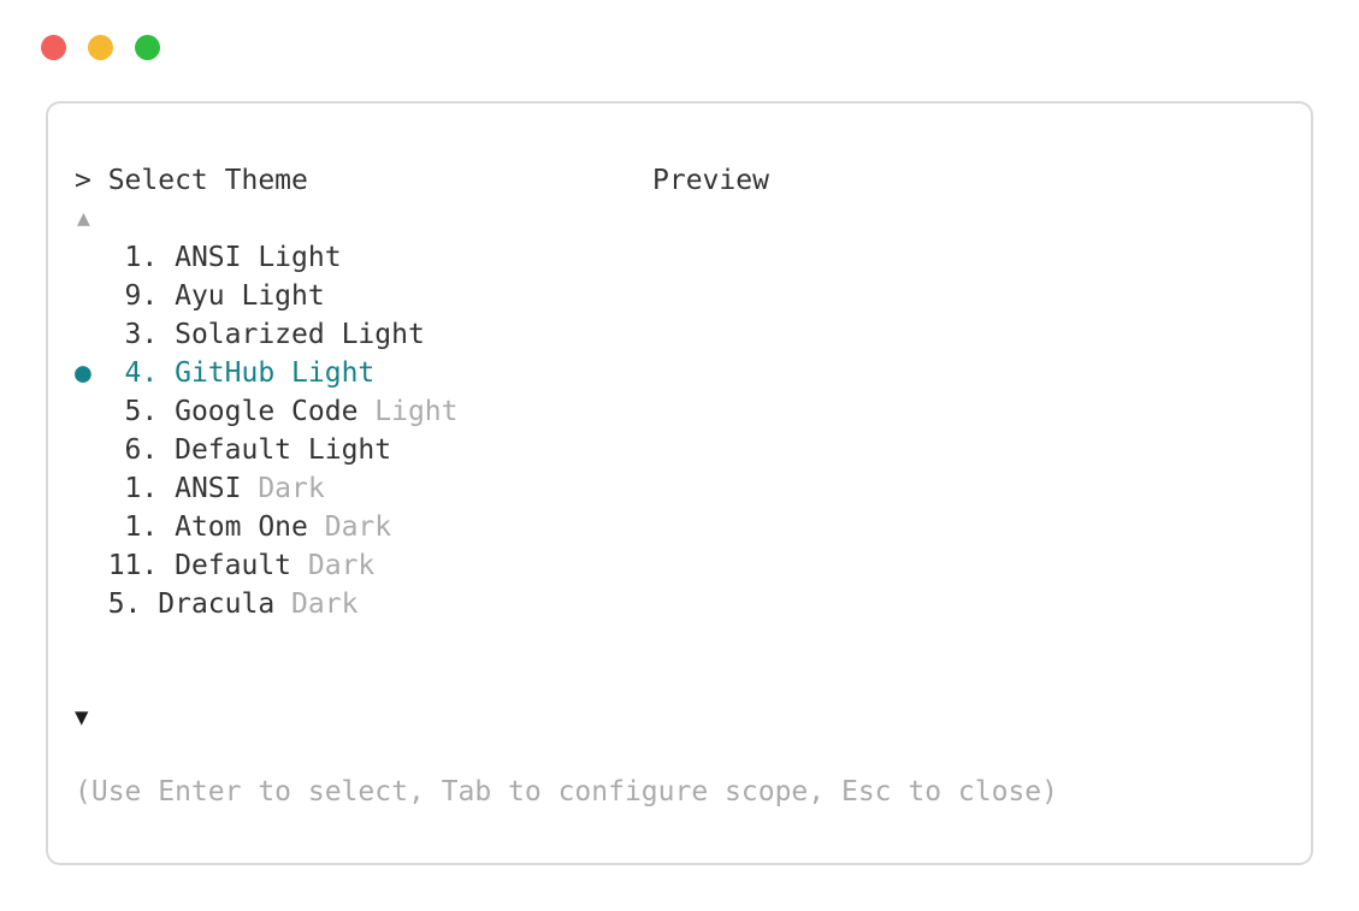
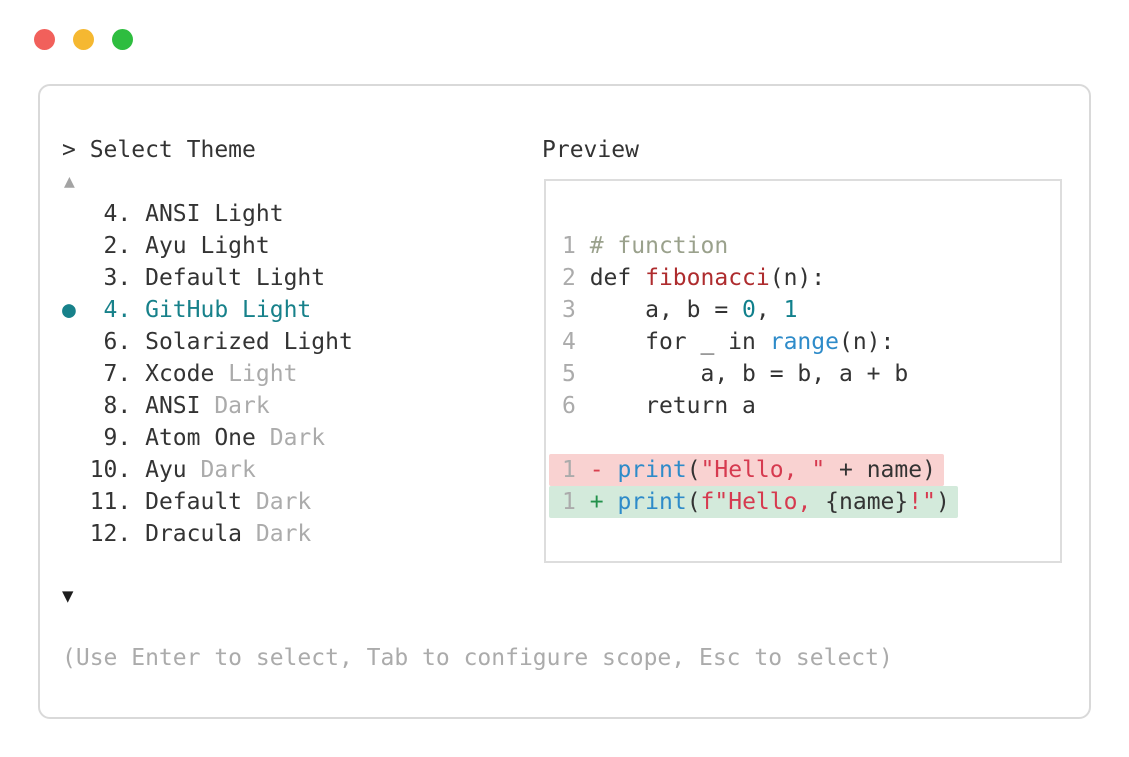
  > Select Theme
  Preview
  ▲
- 1. ANSI Light
+ 4. ANSI Light
- 9. Ayu Light
+ 2. Ayu Light
- 3. Solarized Light
+ 3. Default Light
  ● 4. GitHub Light
- 5. Google Code Light
- 6. Default Light
+ 6. Solarized Light
+ 7. Xcode Light
- 1. ANSI Dark
+ 8. ANSI Dark
- 1. Atom One Dark
+ 9. Atom One Dark
+ 10. Ayu Dark
  11. Default Dark
- 5. Dracula Dark
+ 12. Dracula Dark
  ▼
+ 1 # function
+ 2 def fibonacci(n):
+ 3 a, b = 0, 1
+ 4 for _ in range(n):
+ 5 a, b = b, a + b
+ 6 return a
+ 1 - print("Hello, " + name)
+ 1 + print(f"Hello, {name}!")
- (Use Enter to select, Tab to configure scope, Esc to close)
+ (Use Enter to select, Tab to configure scope, Esc to select)
